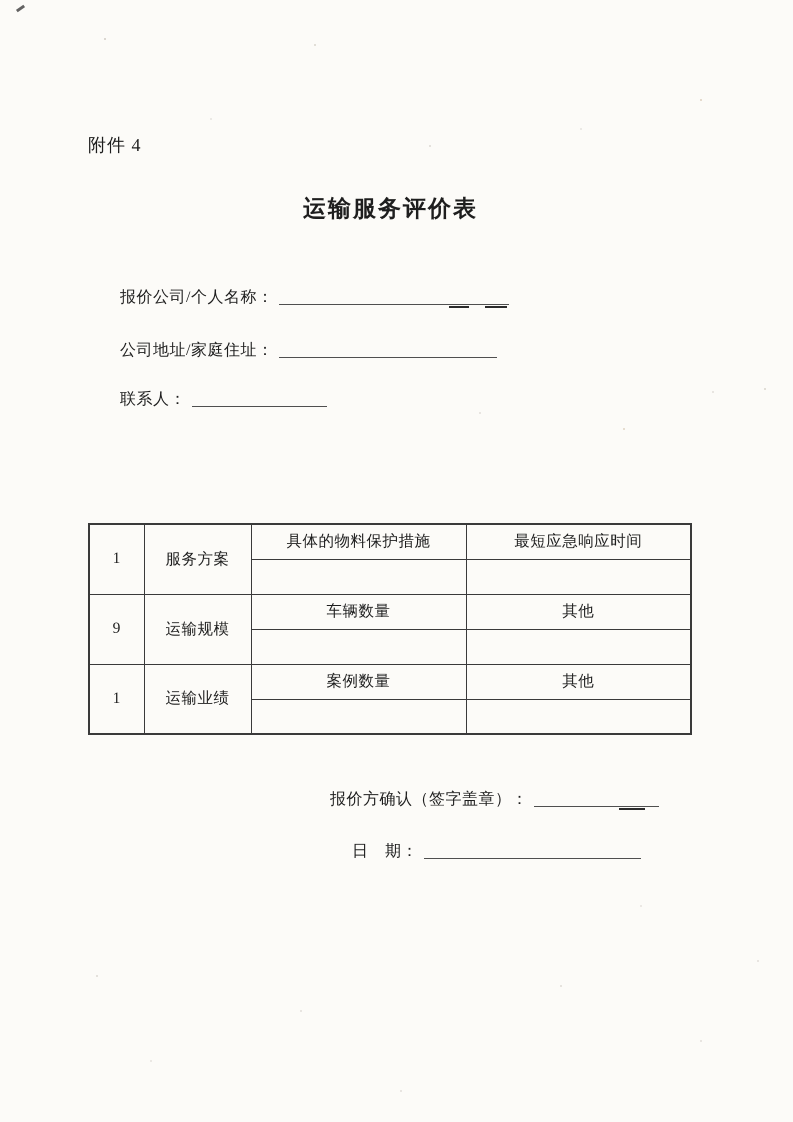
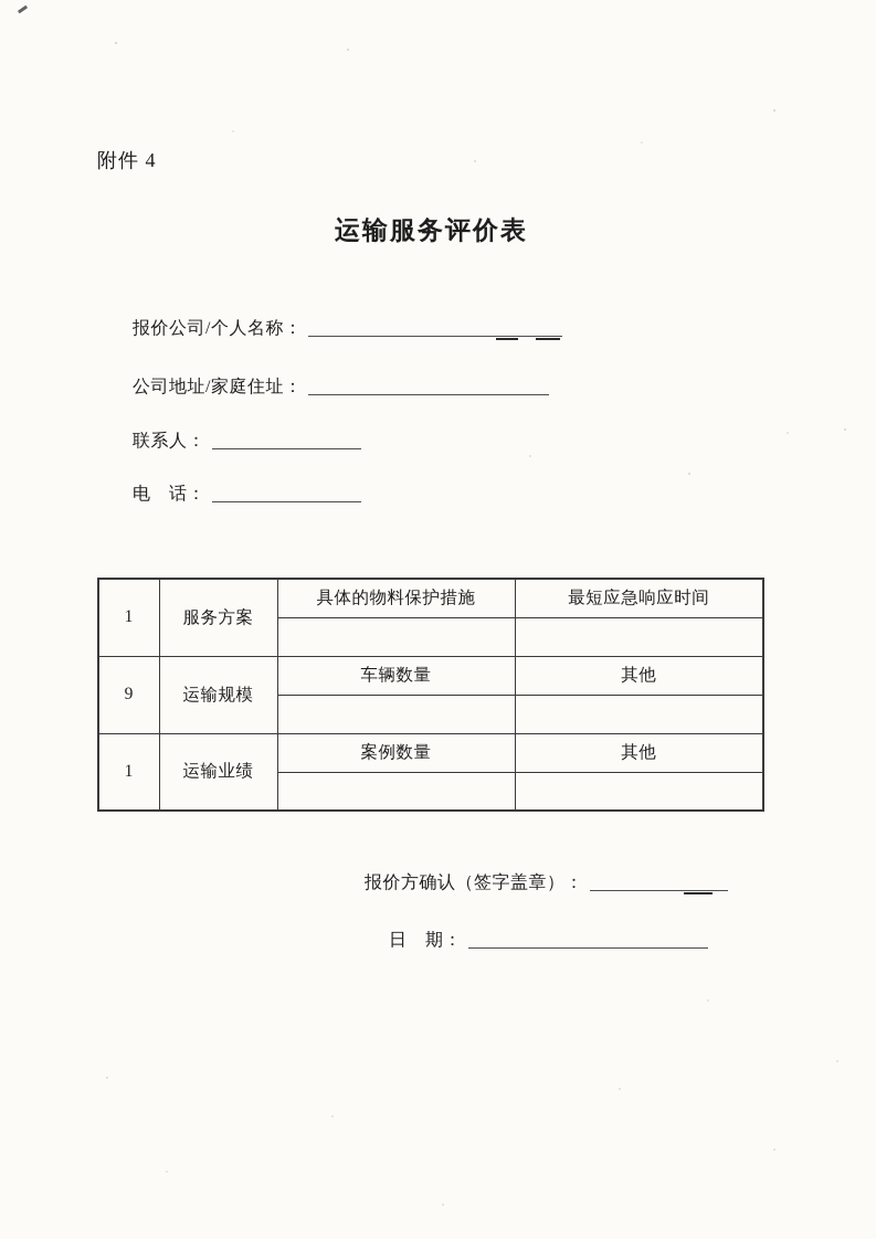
  附件 4
  运输服务评价表
  报价公司/个人名称：
  公司地址/家庭住址：
  联系人：
+ 电 话：
  1	服务方案	具体的物料保护措施	最短应急响应时间
  9	运输规模	车辆数量	其他
  1	运输业绩	案例数量	其他
  报价方确认（签字盖章）：
  日 期：
